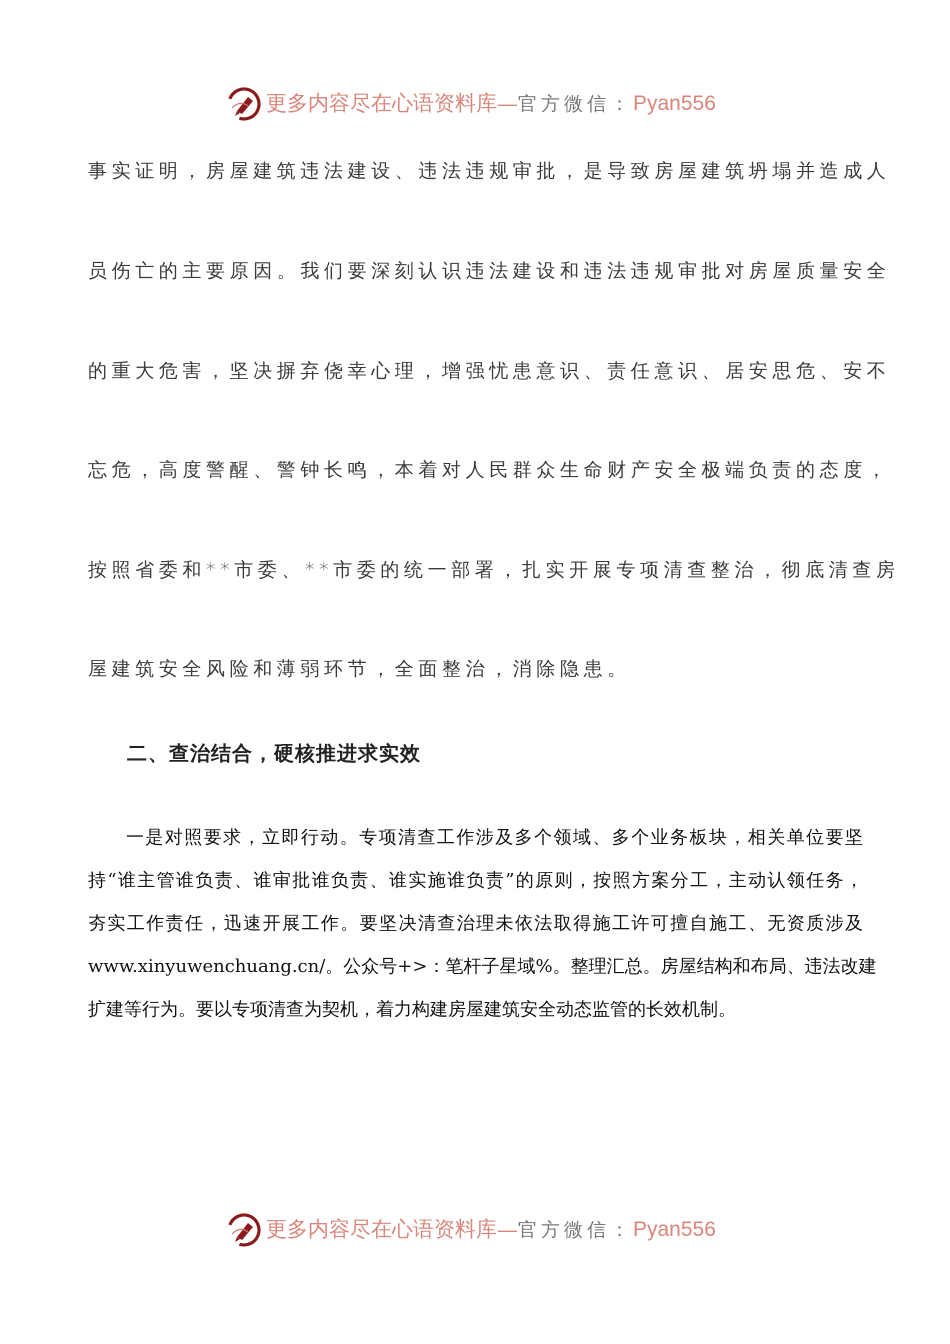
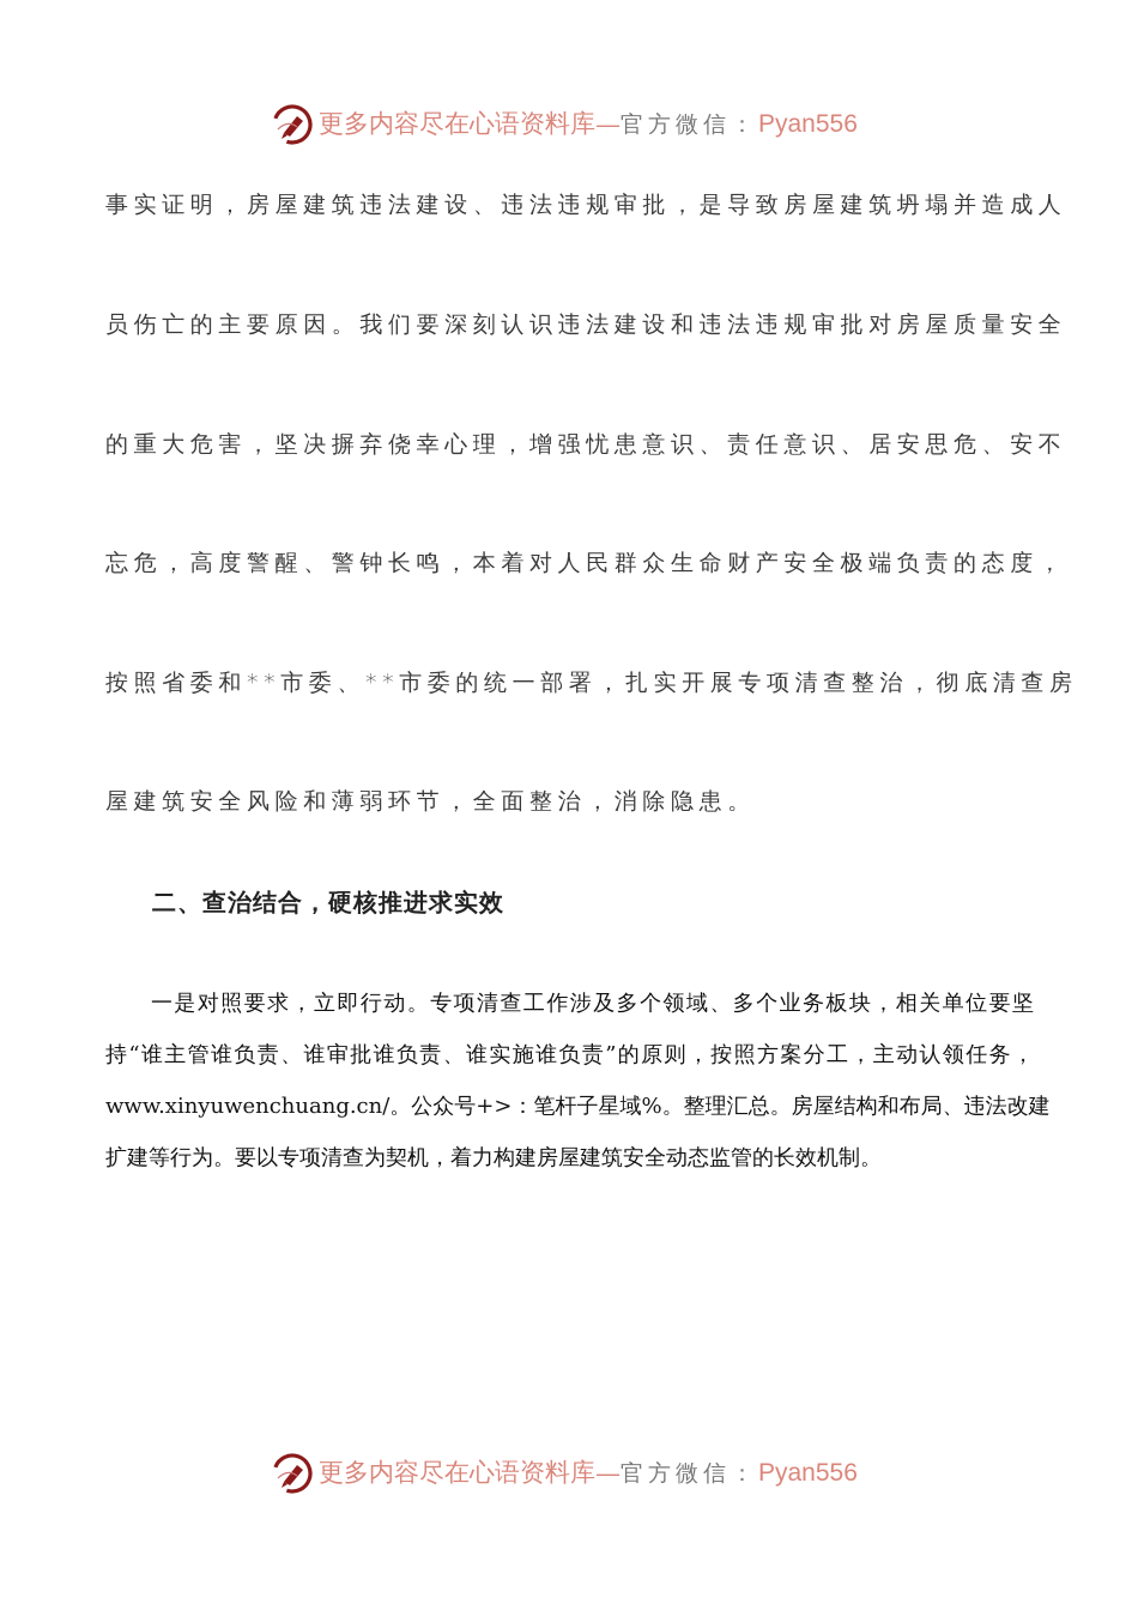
  更多内容尽在心语资料库
  —
  官方微信：
  Pyan556
  事实证明，房屋建筑违法建设、违法违规审批，是导致房屋建筑坍塌并造成人
  员伤亡的主要原因。我们要深刻认识违法建设和违法违规审批对房屋质量安全
  的重大危害，坚决摒弃侥幸心理，增强忧患意识、责任意识、居安思危、安不
  忘危，高度警醒、警钟长鸣，本着对人民群众生命财产安全极端负责的态度，
  按照省委和**市委、**市委的统一部署，扎实开展专项清查整治，彻底清查房
  屋建筑安全风险和薄弱环节，全面整治，消除隐患。
  二、查治结合，硬核推进求实效
  一是对照要求，立即行动。专项清查工作涉及多个领域、多个业务板块，相关单位要坚
  持“谁主管谁负责、谁审批谁负责、谁实施谁负责”的原则，按照方案分工，主动认领任务，
- 夯实工作责任，迅速开展工作。要坚决清查治理未依法取得施工许可擅自施工、无资质涉及
  www.xinyuwenchuang.cn/。公众号+>：笔杆子星域%。整理汇总。房屋结构和布局、违法改建
  扩建等行为。要以专项清查为契机，着力构建房屋建筑安全动态监管的长效机制。
  更多内容尽在心语资料库
  —
  官方微信：
  Pyan556
